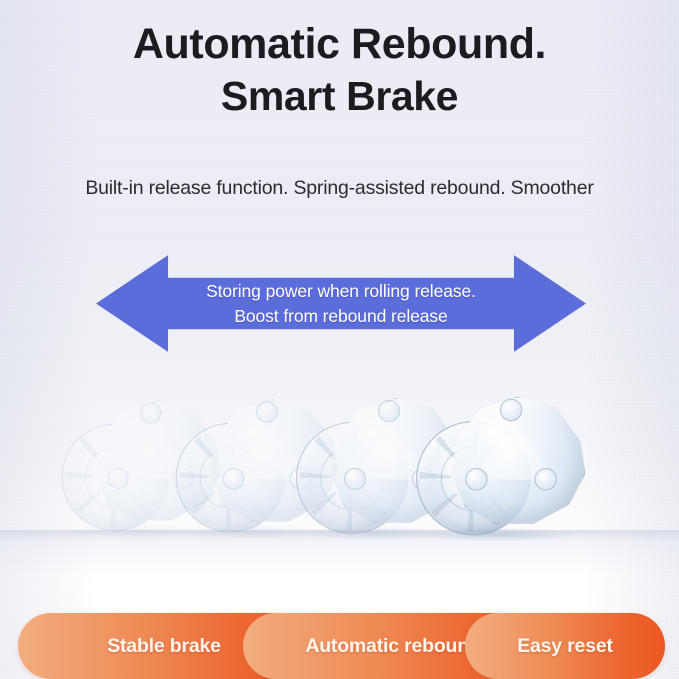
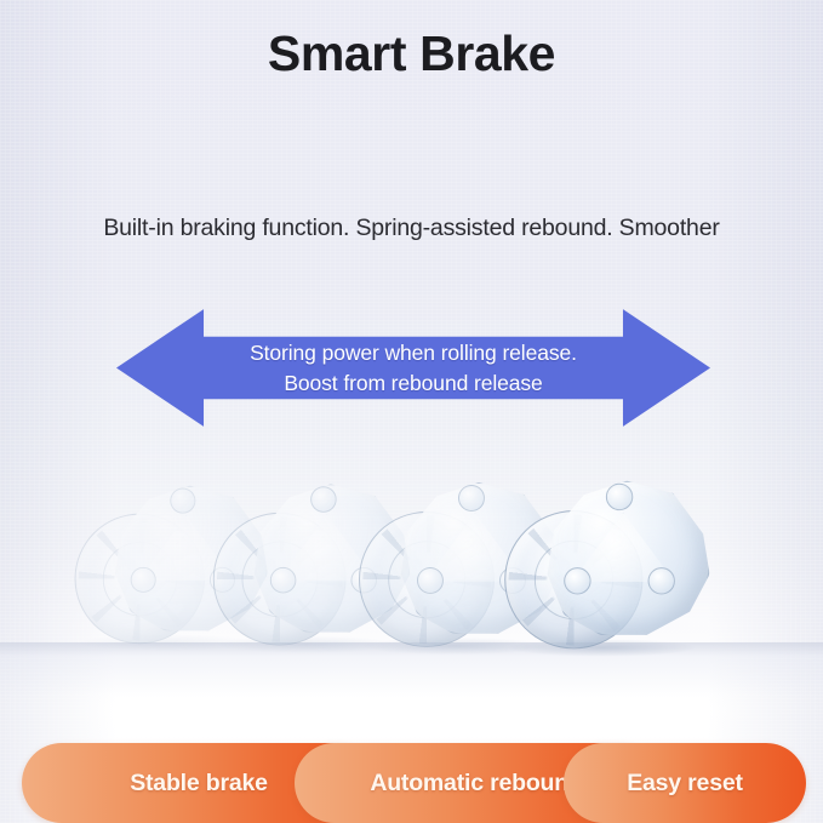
- Automatic Rebound.
  Smart Brake
- Built-in release function. Spring-assisted rebound. Smoother
+ Built-in braking function. Spring-assisted rebound. Smoother
  Storing power when rolling release.
  Boost from rebound release
  Stable brake
  Automatic reboun
  Easy reset
